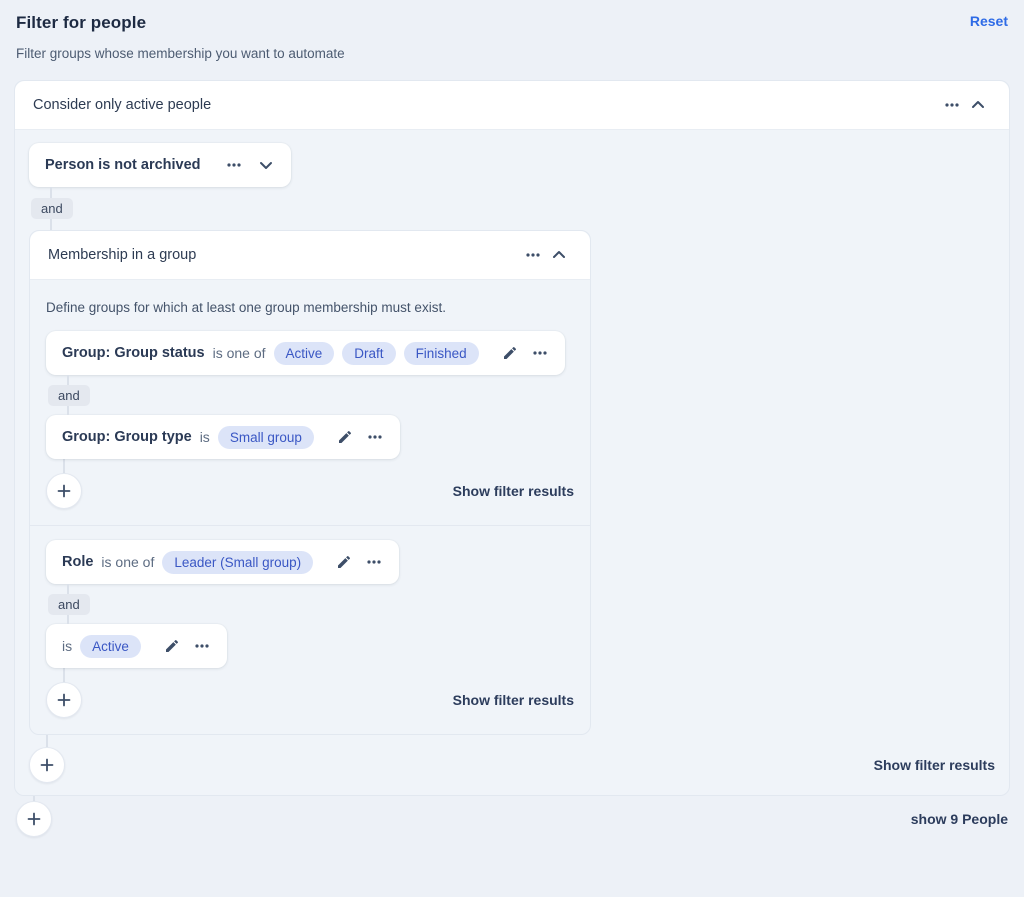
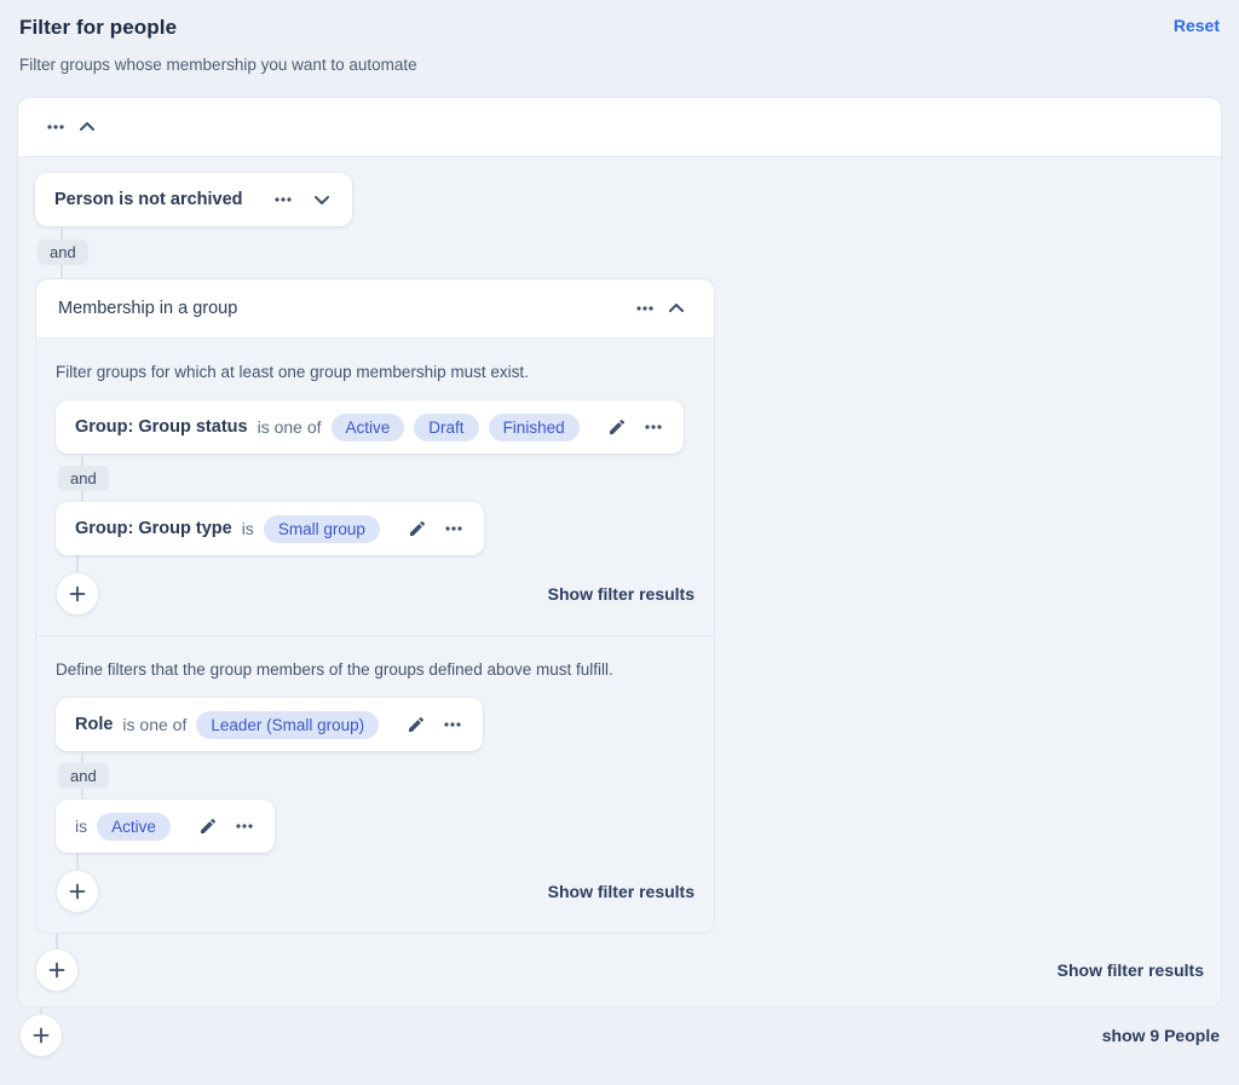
  Filter for people
  Reset
  Filter groups whose membership you want to automate
- Consider only active people
  Person is not archived
  and
  Membership in a group
- Define groups for which at least one group membership must exist.
+ Filter groups for which at least one group membership must exist.
  Group: Group status
  is one of
  Active
  Draft
  Finished
  and
  Group: Group type
  is
  Small group
  Show filter results
+ Define filters that the group members of the groups defined above must fulfill.
  Role
  is one of
  Leader (Small group)
  and
  is
  Active
  Show filter results
  Show filter results
  show 9 People
